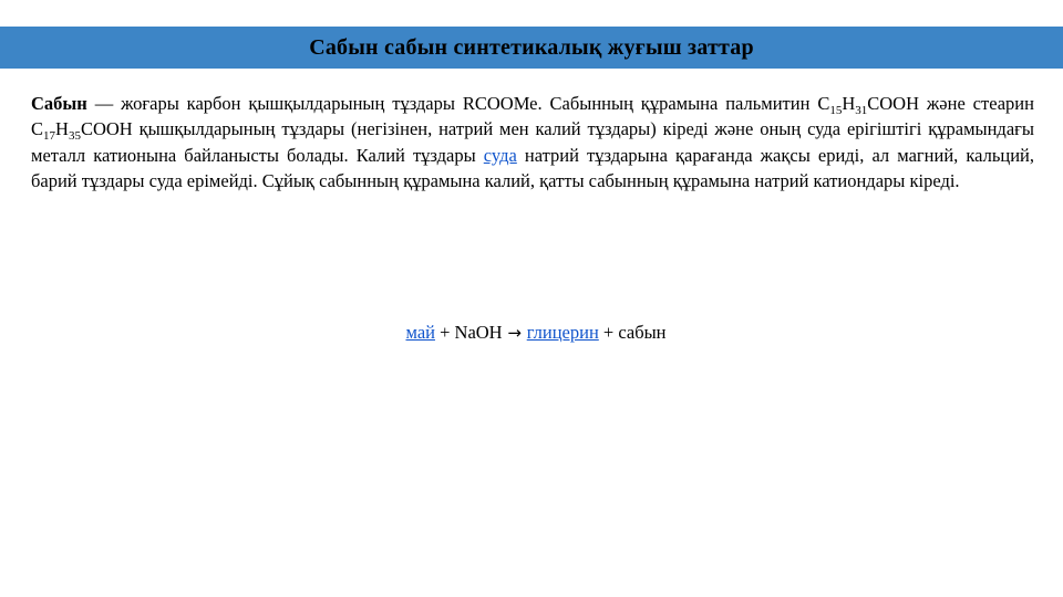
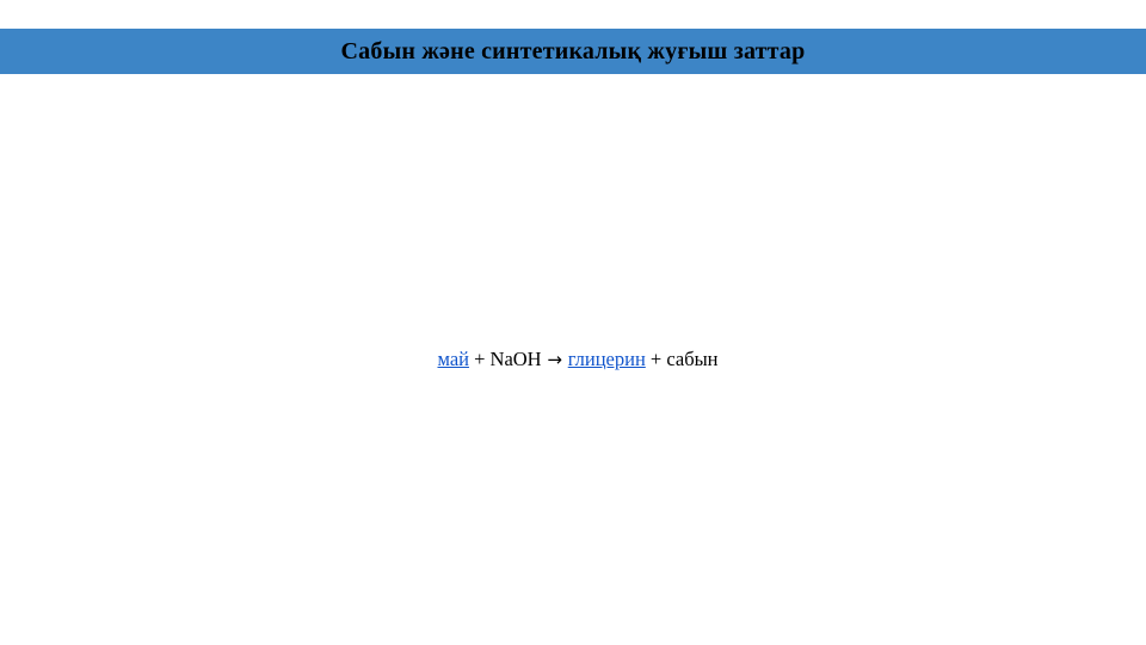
- Сабын сабын синтетикалық жуғыш заттар
+ Сабын және синтетикалық жуғыш заттар
- Сабын — жоғары карбон қышқылдарының тұздары RCOOМе. Сабынның құрамына пальмитин С15Н31СООН және стеарин С17Н35СООН қышқылдарының тұздары (негізінен, натрий мен калий тұздары) кіреді және оның суда ерігіштігі құрамындағы металл катионына байланысты болады. Калий тұздары суда натрий тұздарына қарағанда жақсы ериді, ал магний, кальций, барий тұздары суда ерімейді. Сұйық сабынның құрамына калий, қатты сабынның құрамына натрий катиондары кіреді.
  май + NaOH → глицерин + сабын
